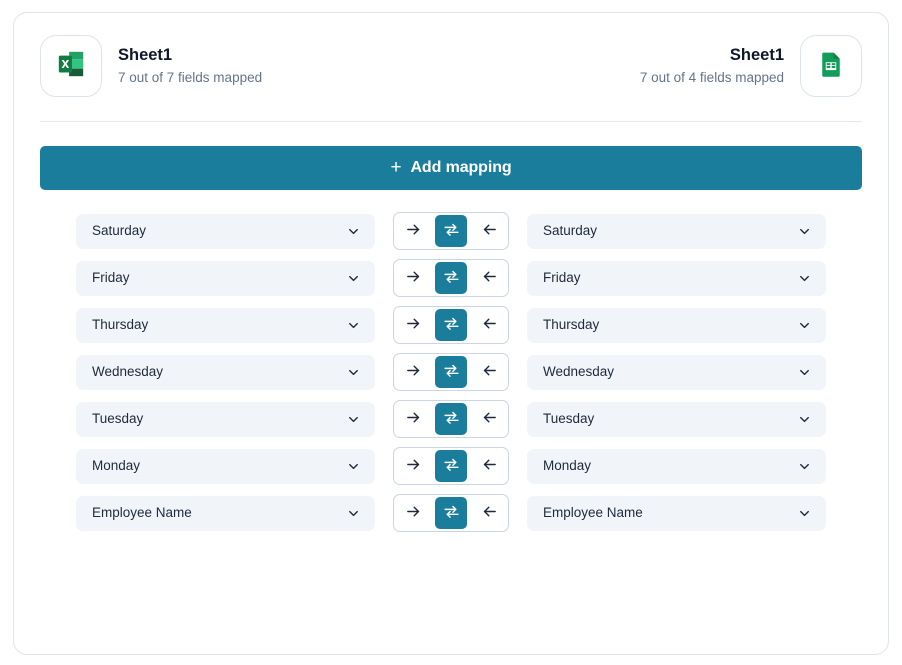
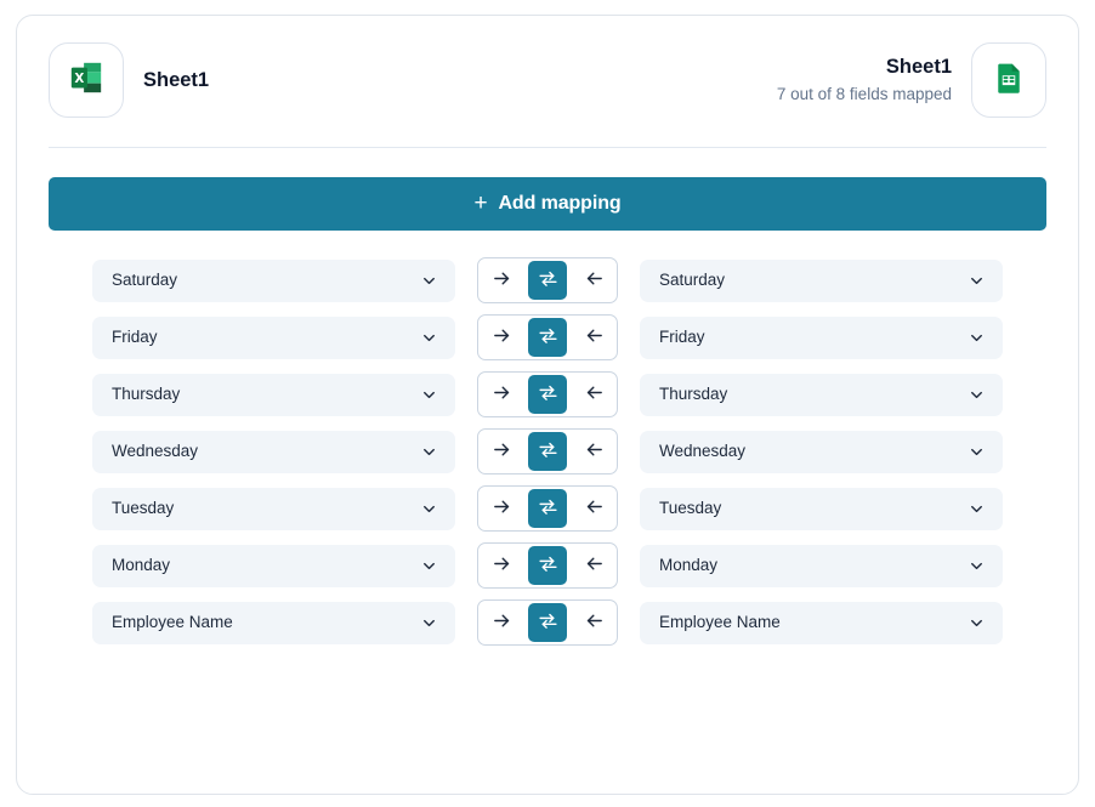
  X
  Sheet1
- 7 out of 7 fields mapped
  Sheet1
- 7 out of 4 fields mapped
+ 7 out of 8 fields mapped
  +
  Add mapping
  Saturday
  Saturday
  Friday
  Friday
  Thursday
  Thursday
  Wednesday
  Wednesday
  Tuesday
  Tuesday
  Monday
  Monday
  Employee Name
  Employee Name
